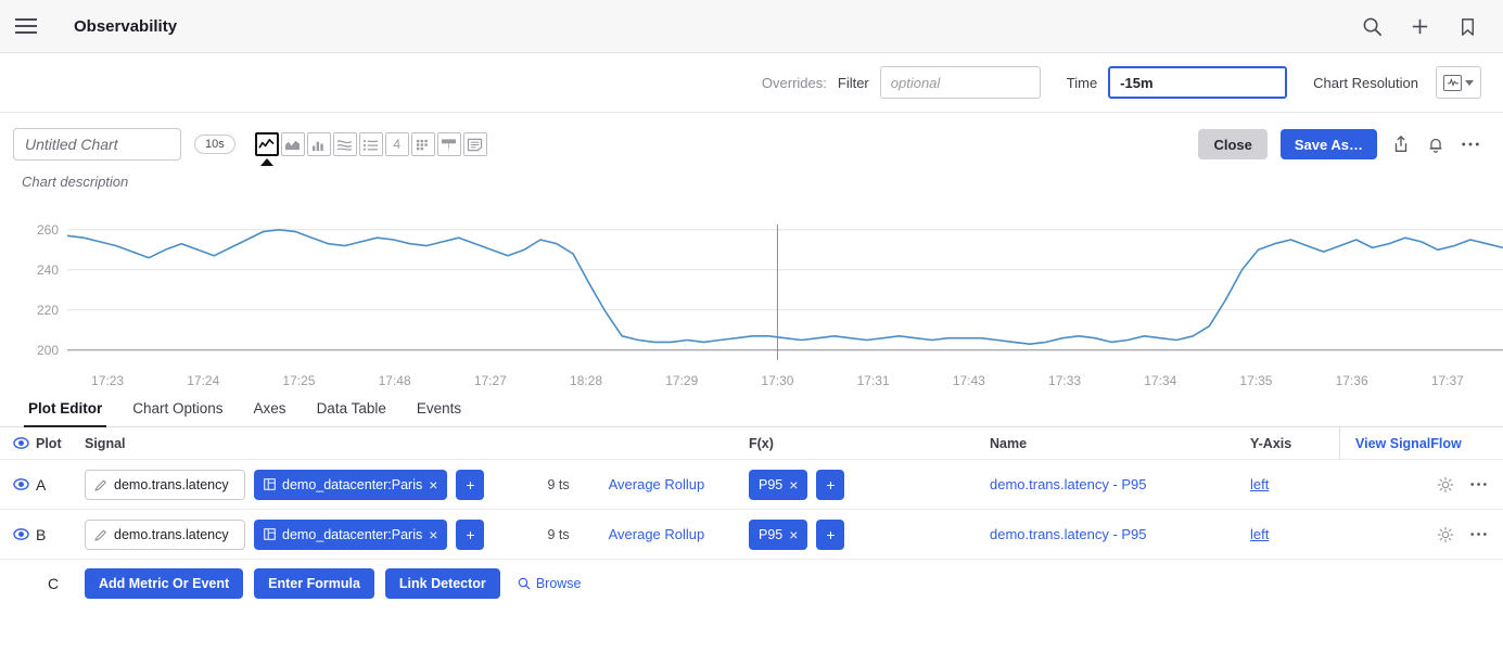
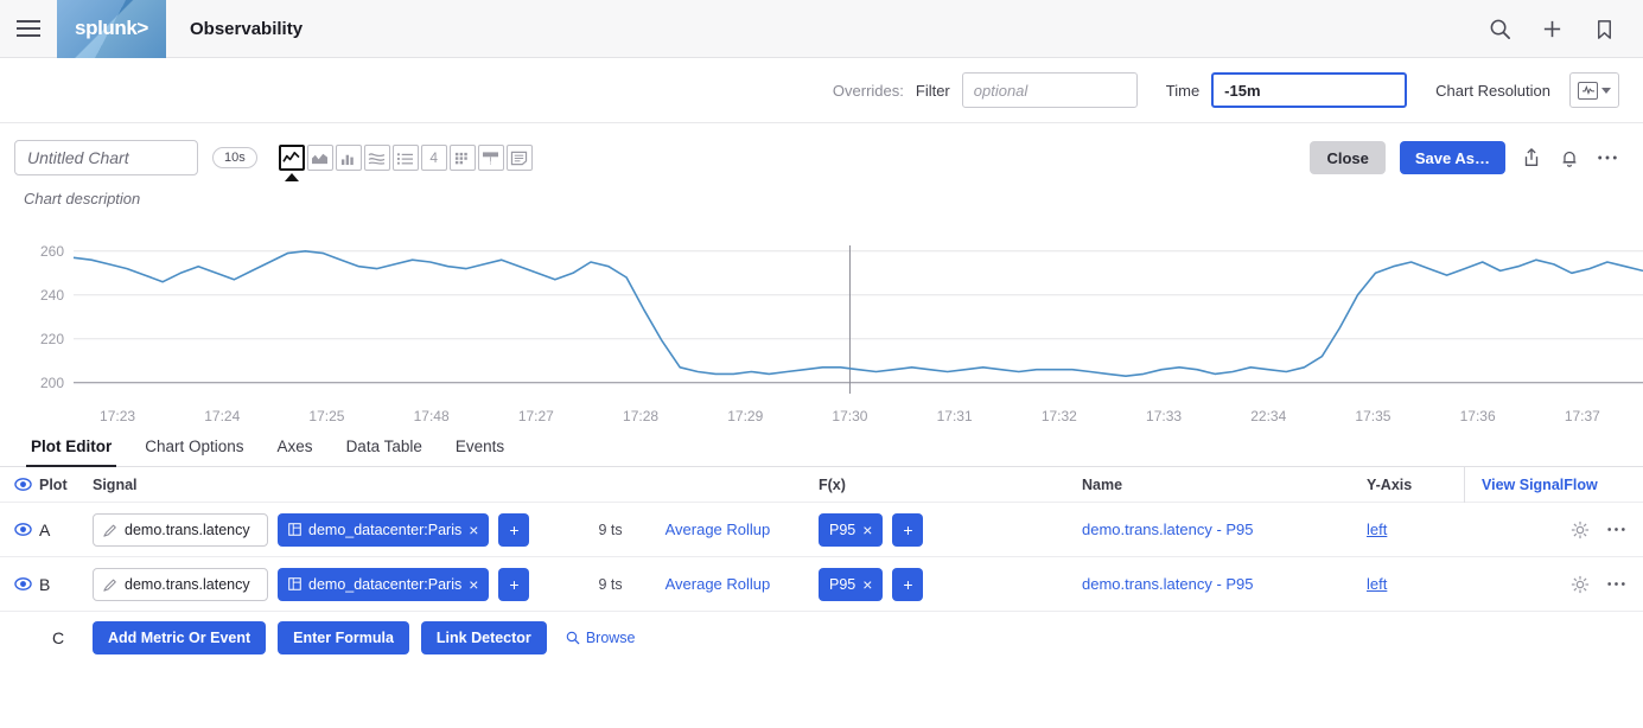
+ splunk>
  Observability
  Overrides:
  Filter
  optional
  Time
  -15m
  Chart Resolution
  Untitled Chart
  10s
  4
  !
  Close
  Save As…
  Chart description
  200
  220
  240
  260
  17:23
  17:24
  17:25
  17:48
  17:27
- 18:28
+ 17:28
  17:29
  17:30
  17:31
- 17:43
+ 17:32
  17:33
- 17:34
+ 22:34
  17:35
  17:36
  17:37
  Plot Editor
  Chart Options
  Axes
  Data Table
  Events
  Plot
  Signal
  F(x)
  Name
  Y-Axis
  View SignalFlow
  A
  demo.trans.latency
  demo_datacenter:Paris
  ×
  +
  9 ts
  Average Rollup
  P95
  ×
  +
  demo.trans.latency - P95
  left
  B
  demo.trans.latency
  demo_datacenter:Paris
  ×
  +
  9 ts
  Average Rollup
  P95
  ×
  +
  demo.trans.latency - P95
  left
  C
  Add Metric Or Event
  Enter Formula
  Link Detector
  Browse
